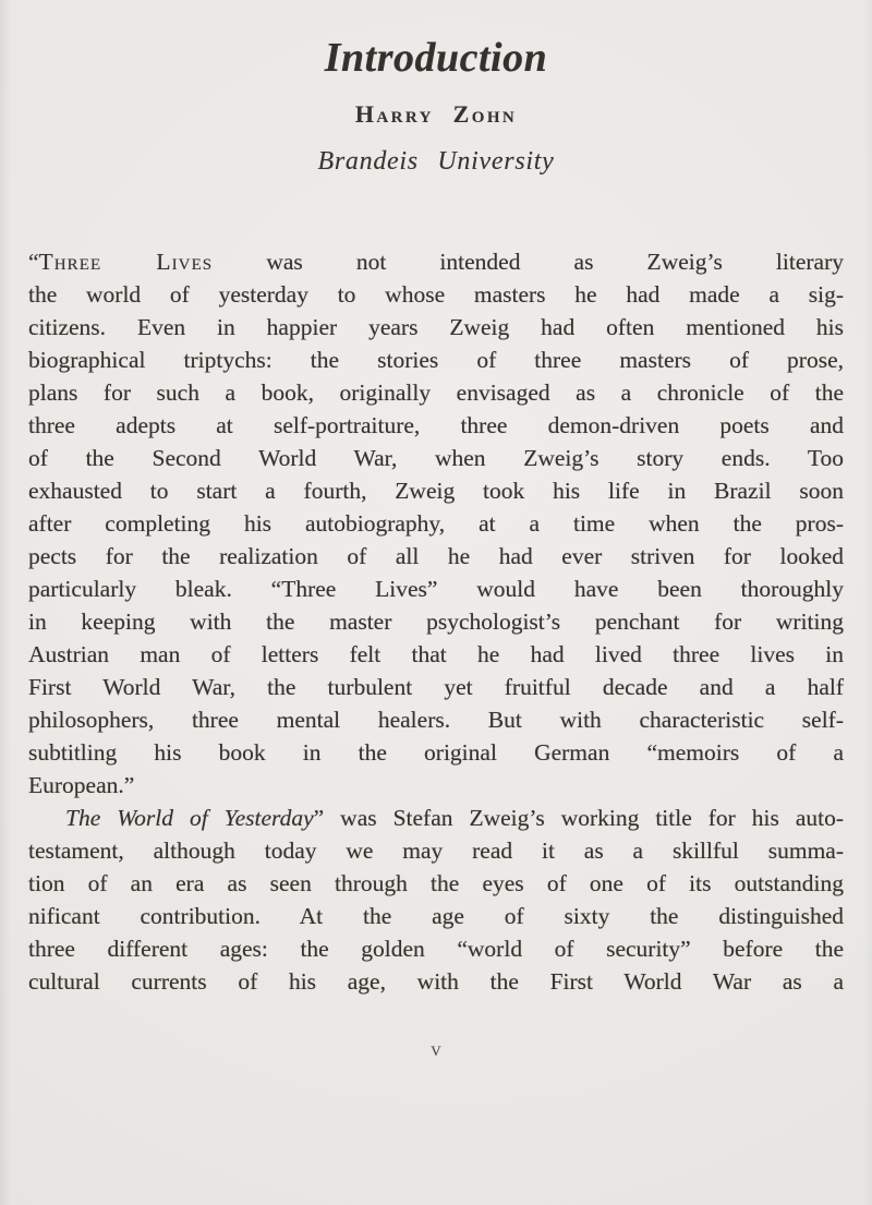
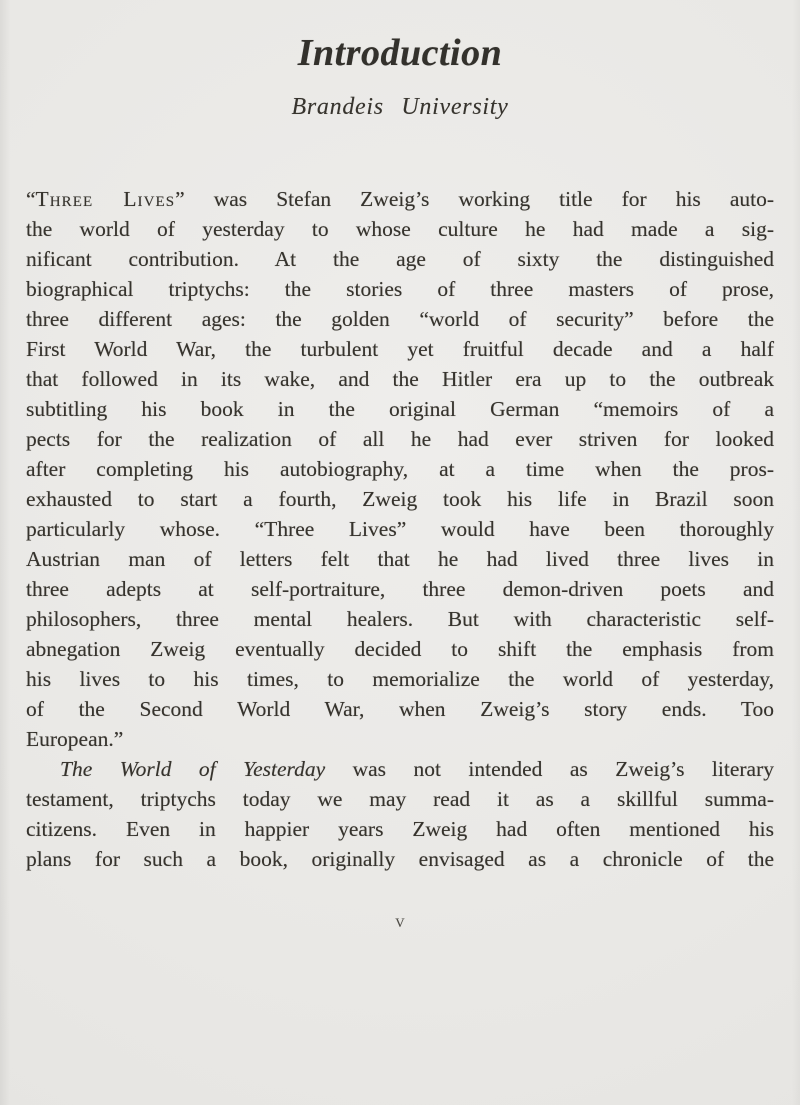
  Introduction
- Harry Zohn
  Brandeis University
- “Three Lives was not intended as Zweig’s literary
+ “Three Lives” was Stefan Zweig’s working title for his auto-
- the world of yesterday to whose masters he had made a sig-
+ the world of yesterday to whose culture he had made a sig-
- citizens. Even in happier years Zweig had often mentioned his
+ nificant contribution. At the age of sixty the distinguished
  biographical triptychs: the stories of three masters of prose,
- plans for such a book, originally envisaged as a chronicle of the
+ three different ages: the golden “world of security” before the
- three adepts at self-portraiture, three demon-driven poets and
+ First World War, the turbulent yet fruitful decade and a half
+ that followed in its wake, and the Hitler era up to the outbreak
- of the Second World War, when Zweig’s story ends. Too
+ subtitling his book in the original German “memoirs of a
- exhausted to start a fourth, Zweig took his life in Brazil soon
+ pects for the realization of all he had ever striven for looked
  after completing his autobiography, at a time when the pros-
- pects for the realization of all he had ever striven for looked
+ exhausted to start a fourth, Zweig took his life in Brazil soon
- particularly bleak. “Three Lives” would have been thoroughly
+ particularly whose. “Three Lives” would have been thoroughly
- in keeping with the master psychologist’s penchant for writing
  Austrian man of letters felt that he had lived three lives in
- First World War, the turbulent yet fruitful decade and a half
+ three adepts at self-portraiture, three demon-driven poets and
  philosophers, three mental healers. But with characteristic self-
+ abnegation Zweig eventually decided to shift the emphasis from
+ his lives to his times, to memorialize the world of yesterday,
- subtitling his book in the original German “memoirs of a
+ of the Second World War, when Zweig’s story ends. Too
  European.”
- The World of Yesterday” was Stefan Zweig’s working title for his auto-
+ The World of Yesterday was not intended as Zweig’s literary
- testament, although today we may read it as a skillful summa-
+ testament, triptychs today we may read it as a skillful summa-
- tion of an era as seen through the eyes of one of its outstanding
- nificant contribution. At the age of sixty the distinguished
+ citizens. Even in happier years Zweig had often mentioned his
- three different ages: the golden “world of security” before the
+ plans for such a book, originally envisaged as a chronicle of the
- cultural currents of his age, with the First World War as a
  v
